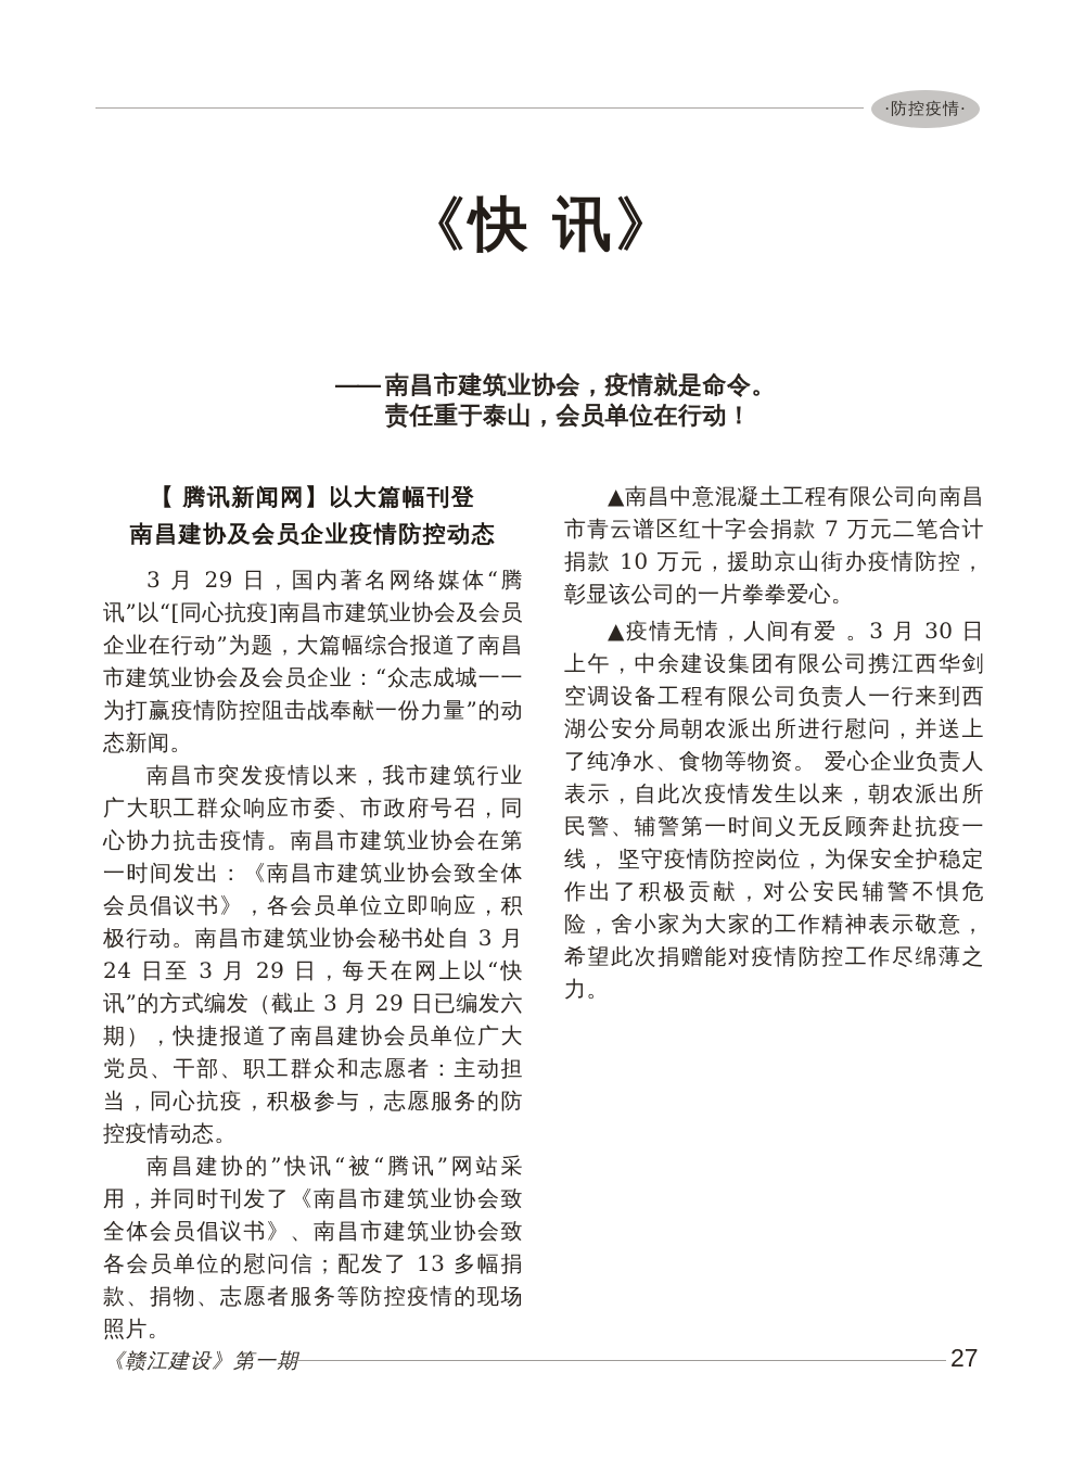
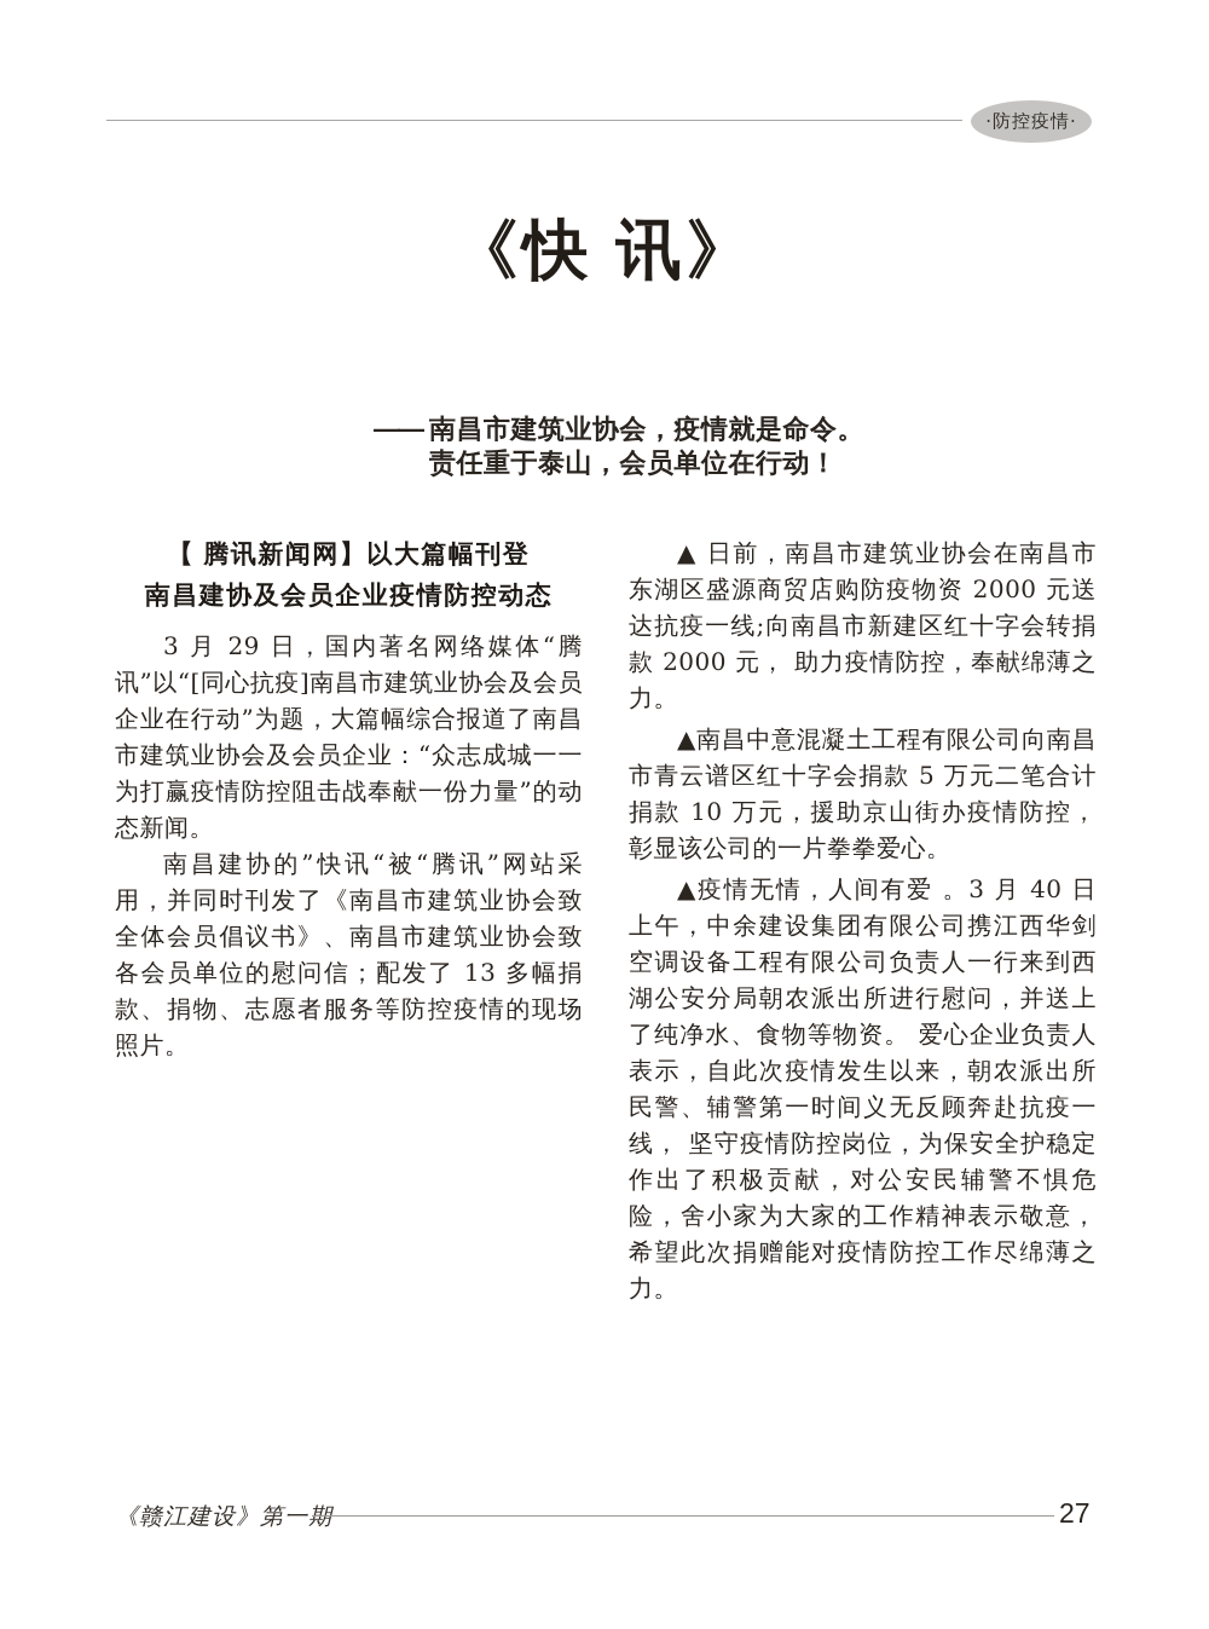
  ·防控疫情·
  《快 讯》
  ——
  南昌市建筑业协会，疫情就是命令。
  责任重于泰山，会员单位在行动！
  【 腾讯新闻网】以大篇幅刊登
  南昌建协及会员企业疫情防控动态
  3 月 29 日，国内著名网络媒体“腾讯”以“[同心抗疫]南昌市建筑业协会及会员企业在行动”为题，大篇幅综合报道了南昌市建筑业协会及会员企业：“众志成城一一为打赢疫情防控阻击战奉献一份力量”的动态新闻。
- 南昌市突发疫情以来，我市建筑行业广大职工群众响应市委、市政府号召，同心协力抗击疫情。南昌市建筑业协会在第一时间发出：《南昌市建筑业协会致全体会员倡议书》，各会员单位立即响应，积极行动。南昌市建筑业协会秘书处自 3 月 24 日至 3 月 29 日，每天在网上以“快讯”的方式编发（截止 3 月 29 日已编发六期），快捷报道了南昌建协会员单位广大党员、干部、职工群众和志愿者：主动担当，同心抗疫，积极参与，志愿服务的防控疫情动态。
  南昌建协的”快讯“被“腾讯”网站采用，并同时刊发了《南昌市建筑业协会致全体会员倡议书》、南昌市建筑业协会致各会员单位的慰问信；配发了 13 多幅捐款、捐物、志愿者服务等防控疫情的现场照片。
+ ▲ 日前，南昌市建筑业协会在南昌市东湖区盛源商贸店购防疫物资 2000 元送达抗疫一线;向南昌市新建区红十字会转捐款 2000 元， 助力疫情防控，奉献绵薄之力。
- ▲南昌中意混凝土工程有限公司向南昌市青云谱区红十字会捐款 7 万元二笔合计捐款 10 万元，援助京山街办疫情防控，彰显该公司的一片拳拳爱心。
+ ▲南昌中意混凝土工程有限公司向南昌市青云谱区红十字会捐款 5 万元二笔合计捐款 10 万元，援助京山街办疫情防控，彰显该公司的一片拳拳爱心。
- ▲疫情无情，人间有爱 。3 月 30 日上午，中余建设集团有限公司携江西华剑空调设备工程有限公司负责人一行来到西湖公安分局朝农派出所进行慰问，并送上了纯净水、食物等物资。 爱心企业负责人表示，自此次疫情发生以来，朝农派出所民警、辅警第一时间义无反顾奔赴抗疫一线， 坚守疫情防控岗位，为保安全护稳定作出了积极贡献，对公安民辅警不惧危险，舍小家为大家的工作精神表示敬意，希望此次捐赠能对疫情防控工作尽绵薄之力。
+ ▲疫情无情，人间有爱 。3 月 40 日上午，中余建设集团有限公司携江西华剑空调设备工程有限公司负责人一行来到西湖公安分局朝农派出所进行慰问，并送上了纯净水、食物等物资。 爱心企业负责人表示，自此次疫情发生以来，朝农派出所民警、辅警第一时间义无反顾奔赴抗疫一线， 坚守疫情防控岗位，为保安全护稳定作出了积极贡献，对公安民辅警不惧危险，舍小家为大家的工作精神表示敬意，希望此次捐赠能对疫情防控工作尽绵薄之力。
  《赣江建设》第一期
  27
